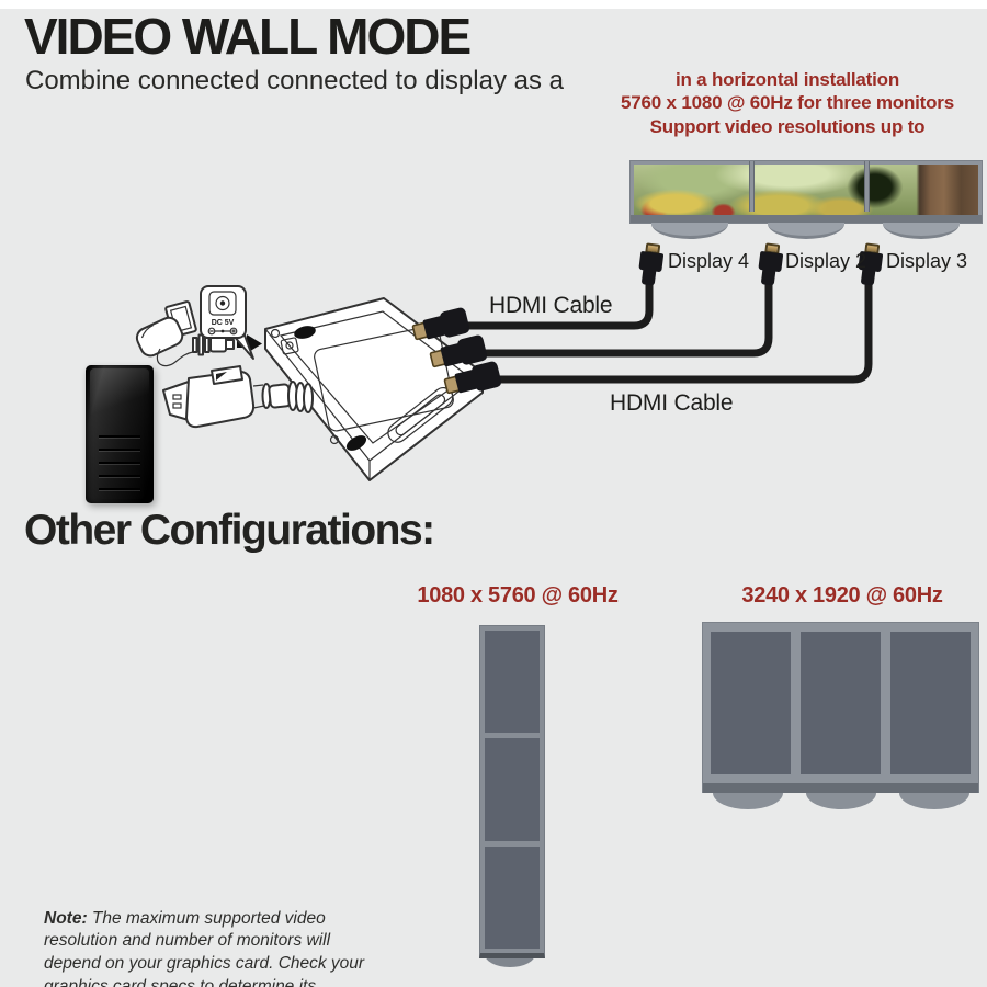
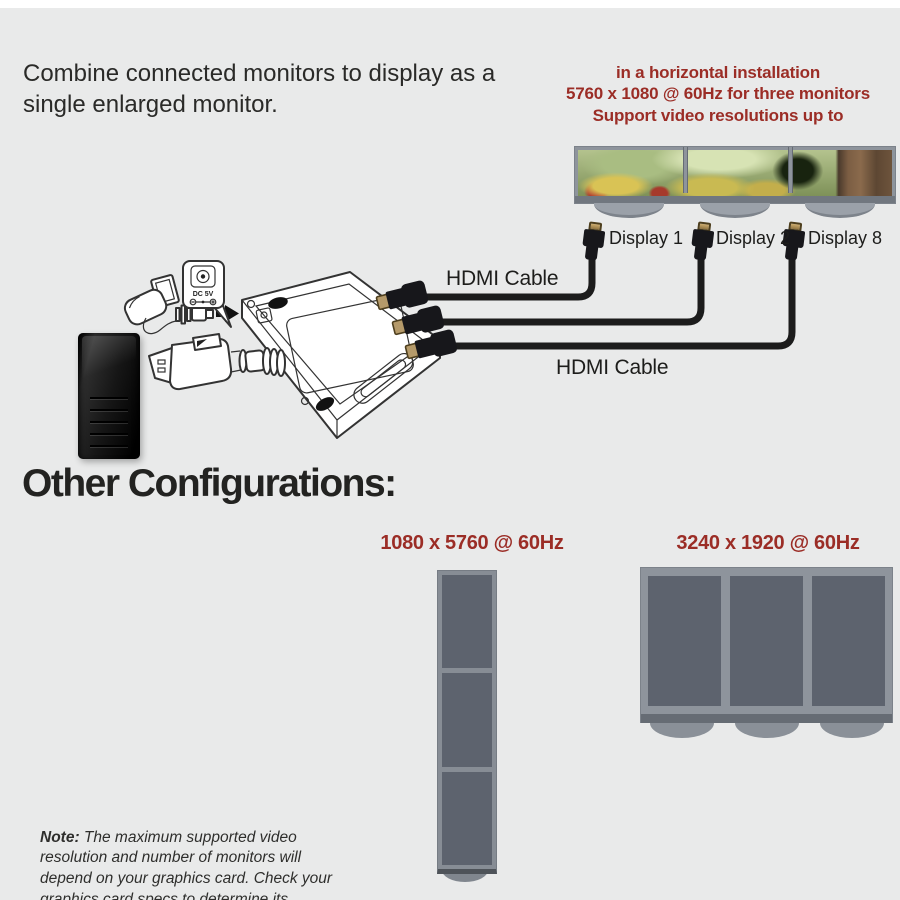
- VIDEO WALL MODE
- Combine connected connected to display as a
+ Combine connected monitors to display as a
+ single enlarged monitor.
  in a horizontal installation
  5760 x 1080 @ 60Hz for three monitors
  Support video resolutions up to
- Display 4
+ Display 1
  Display 2
- Display 3
+ Display 8
  HDMI Cable
  HDMI Cable
  Other Configurations:
  1080 x 5760 @ 60Hz
  3240 x 1920 @ 60Hz
  Note: The maximum supported video resolution and number of monitors will depend on your graphics card. Check your graphics card specs to determine its
